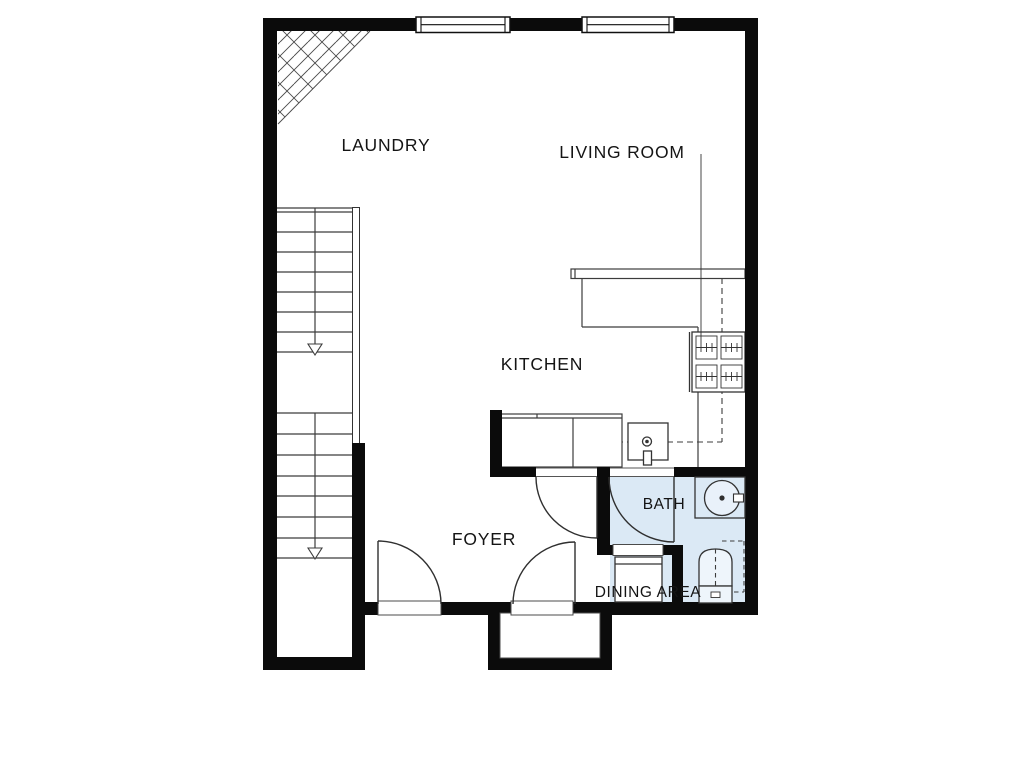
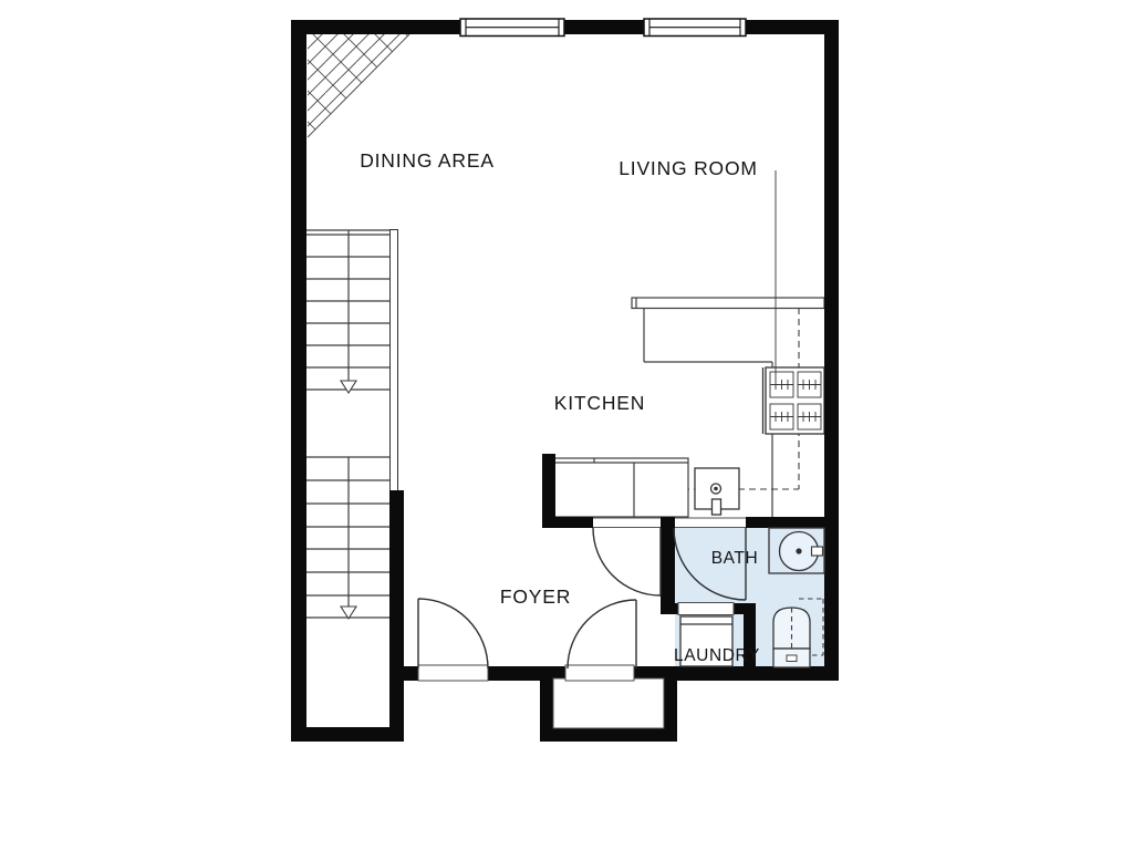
- LAUNDRY
+ DINING AREA
  LIVING ROOM
  KITCHEN
  FOYER
  BATH
- DINING AREA
+ LAUNDRY
